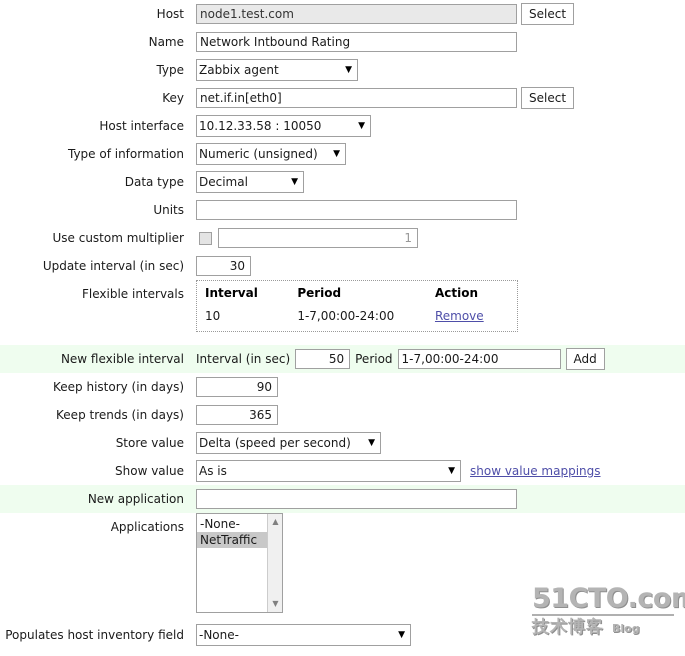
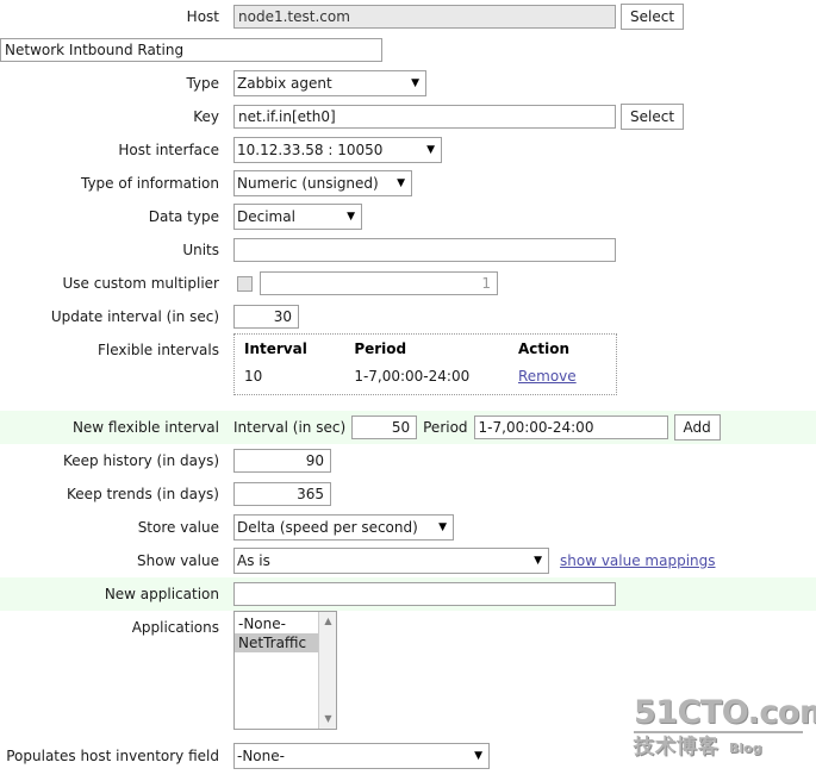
  Host
  node1.test.com
  Select
- Name
  Network Intbound Rating
  Type
  Zabbix agent
  ▼
  Key
  net.if.in[eth0]
  Select
  Host interface
  10.12.33.58 : 10050
  ▼
  Type of information
  Numeric (unsigned)
  ▼
  Data type
  Decimal
  ▼
  Units
  Use custom multiplier
  1
  Update interval (in sec)
  30
  Flexible intervals
  Interval	Period	Action
  10	1-7,00:00-24:00	Remove
  New flexible interval
  Interval (in sec)
  50
  Period
  1-7,00:00-24:00
  Add
  Keep history (in days)
  90
  Keep trends (in days)
  365
  Store value
  Delta (speed per second)
  ▼
  Show value
  As is
  ▼
  show value mappings
  New application
  Applications
  -None-
  NetTraffic
  ▲
  ▼
  Populates host inventory field
  -None-
  ▼
  51CTO.co
  技术博客
  Blog
